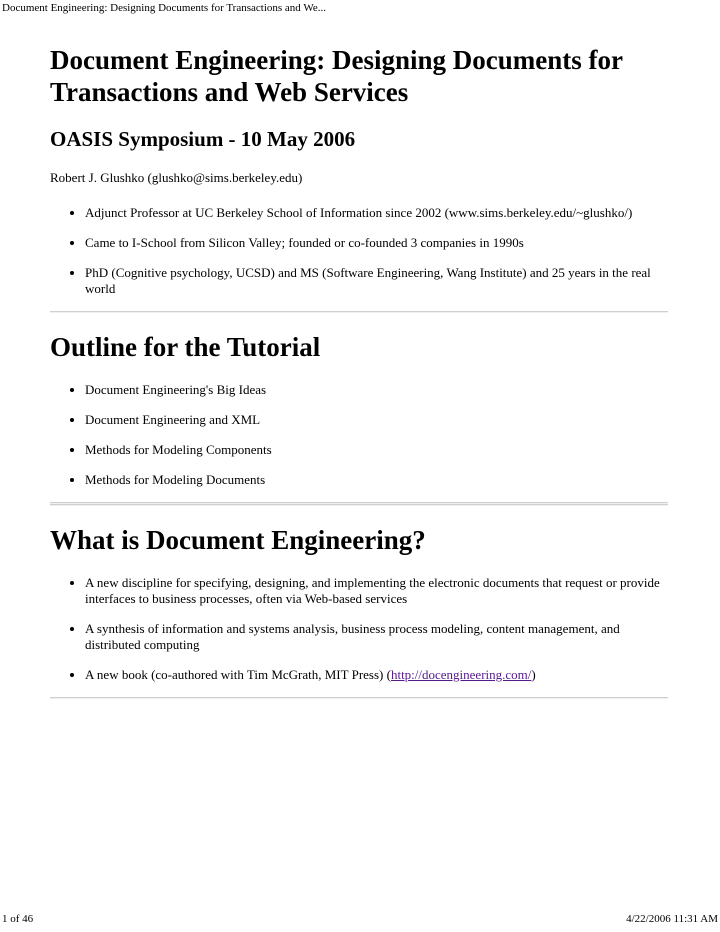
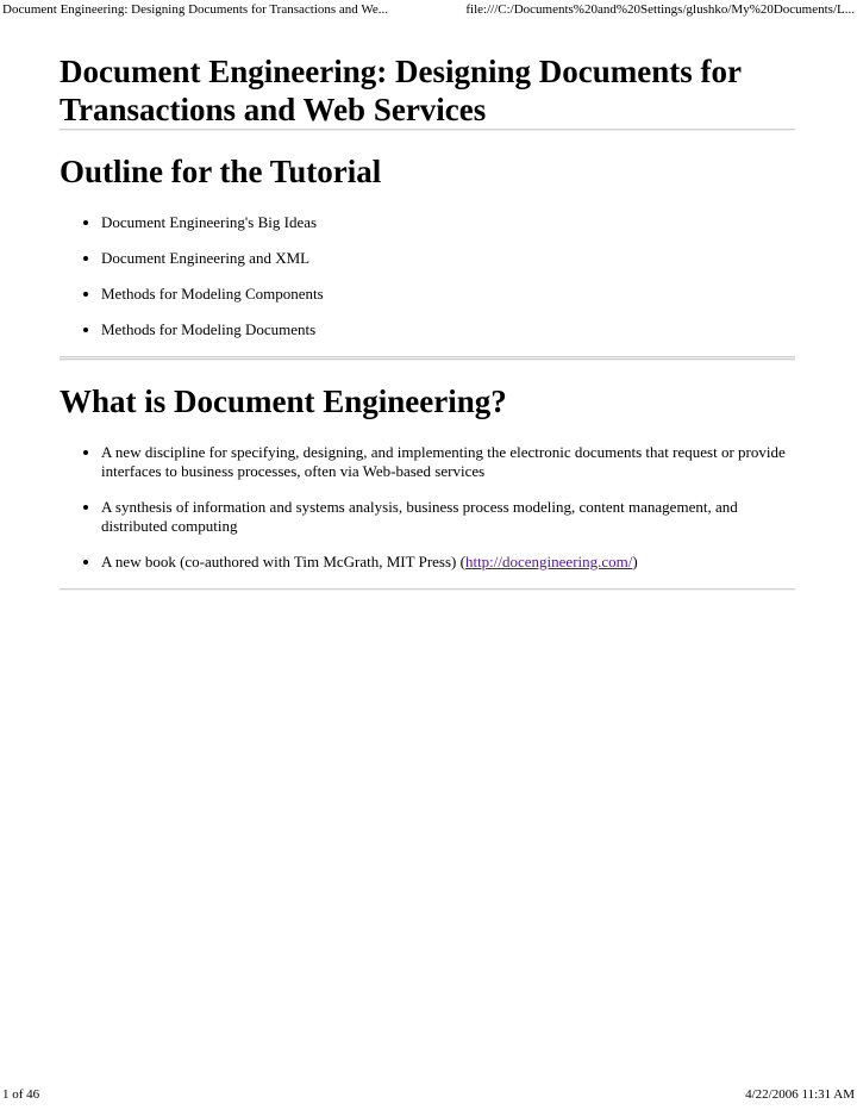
  Document Engineering: Designing Documents for Transactions and We...
+ file:///C:/Documents%20and%20Settings/glushko/My%20Documents/L...
  Document Engineering: Designing Documents for Transactions and Web Services
- OASIS Symposium - 10 May 2006
- Robert J. Glushko (glushko@sims.berkeley.edu)
- Adjunct Professor at UC Berkeley School of Information since 2002 (www.sims.berkeley.edu/~glushko/)
- Came to I-School from Silicon Valley; founded or co-founded 3 companies in 1990s
- PhD (Cognitive psychology, UCSD) and MS (Software Engineering, Wang Institute) and 25 years in the real world
  Outline for the Tutorial
  Document Engineering's Big Ideas
  Document Engineering and XML
  Methods for Modeling Components
  Methods for Modeling Documents
  What is Document Engineering?
  A new discipline for specifying, designing, and implementing the electronic documents that request or provide interfaces to business processes, often via Web-based services
  A synthesis of information and systems analysis, business process modeling, content management, and distributed computing
  A new book (co-authored with Tim McGrath, MIT Press) (http://docengineering.com/)
  1 of 46
  4/22/2006 11:31 AM
